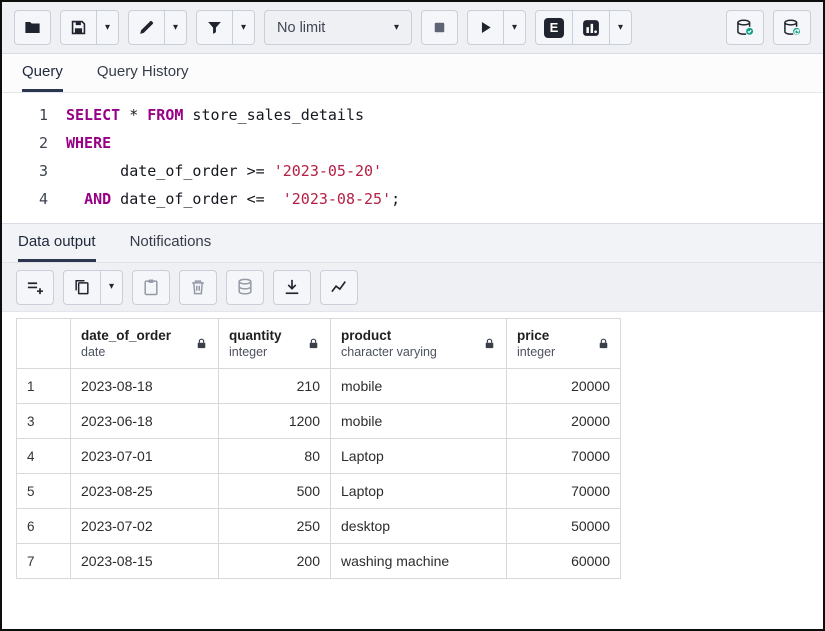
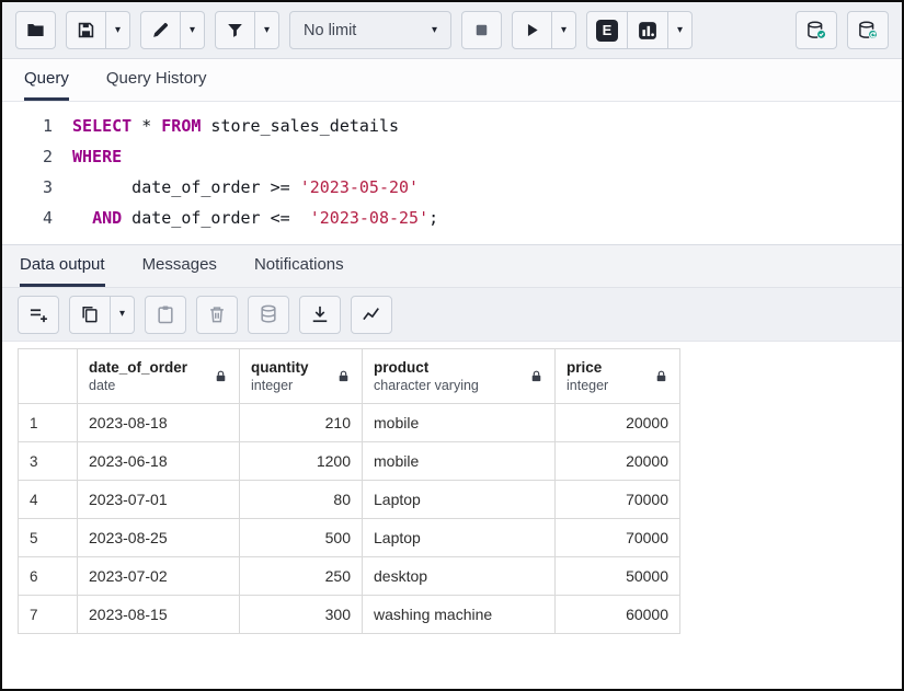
  ▾
  ▾
  ▾
  No limit
  ▾
  ▾
  E
  ▾
  Query
  Query History
  1
  SELECT * FROM store_sales_details
  2
  WHERE
  3
  date_of_order >= '2023-05-20'
  4
  AND date_of_order <= '2023-08-25';
  Data output
+ Messages
  Notifications
  ▾
  	date_of_orderdate	quantityinteger	productcharacter varying	priceinteger
  1	2023-08-18	210	mobile	20000
  3	2023-06-18	1200	mobile	20000
  4	2023-07-01	80	Laptop	70000
  5	2023-08-25	500	Laptop	70000
  6	2023-07-02	250	desktop	50000
- 7	2023-08-15	200	washing machine	60000
+ 7	2023-08-15	300	washing machine	60000
